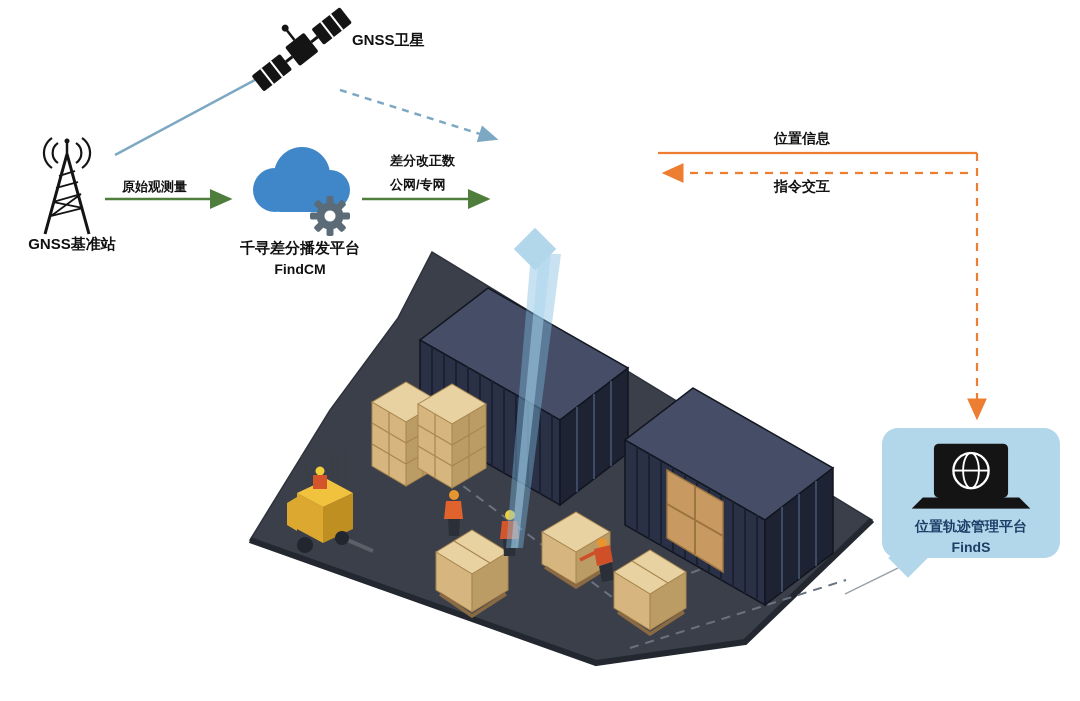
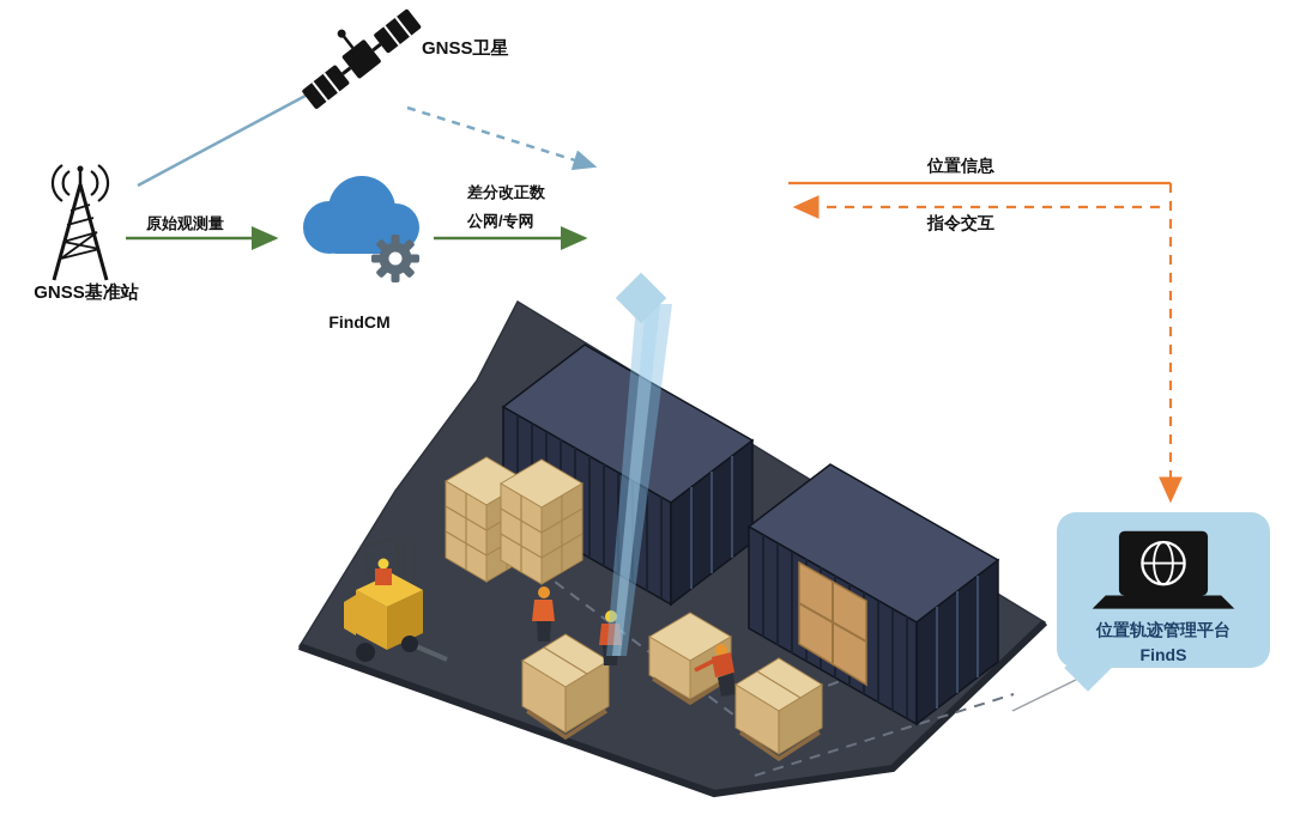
  位置轨迹管理平台
  FindS
  GNSS卫星
  GNSS基准站
  原始观测量
- 千寻差分播发平台
  FindCM
  差分改正数
  公网/专网
  位置信息
  指令交互
